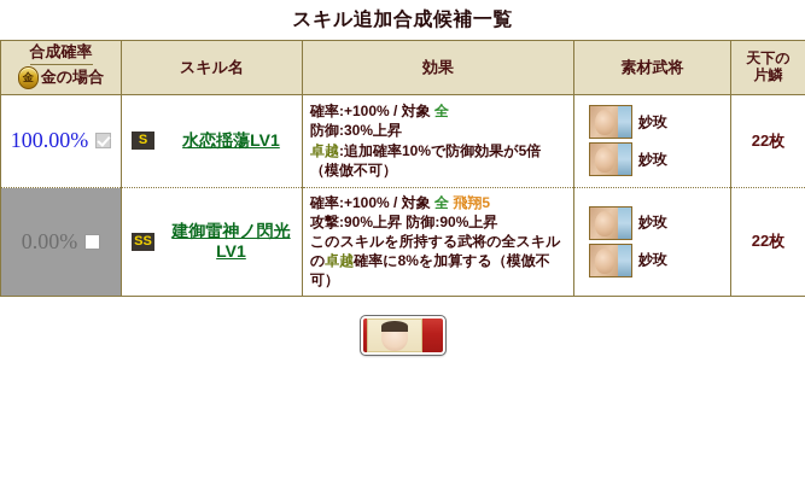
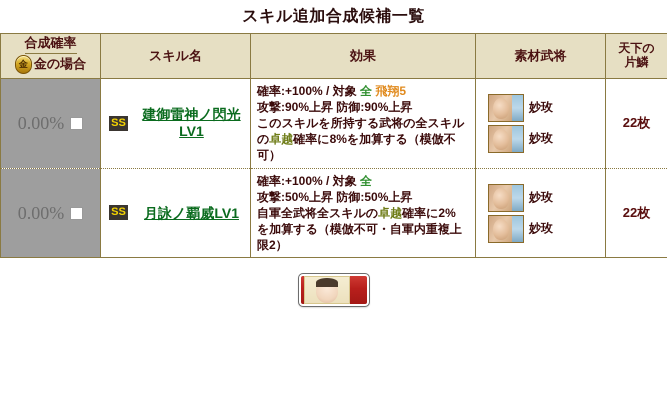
  スキル追加合成候補一覧
  合成確率 金の場合	スキル名	効果	素材武将	天下の片鱗
- 100.00%	S 水恋揺蕩LV1	確率:+100% / 対象 全防御:30%上昇卓越:追加確率10%で防御効果が5倍（模倣不可）	妙玫妙玫	22枚
  0.00%	SS建御雷神ノ閃光LV1	確率:+100% / 対象 全 飛翔5攻撃:90%上昇 防御:90%上昇このスキルを所持する武将の全スキルの卓越確率に8%を加算する（模倣不可）	妙玫妙玫	22枚
+ 0.00%	SS 月詠ノ覇威LV1	確率:+100% / 対象 全攻撃:50%上昇 防御:50%上昇自軍全武将全スキルの卓越確率に2%を加算する（模倣不可・自軍内重複上限2）	妙玫妙玫	22枚
